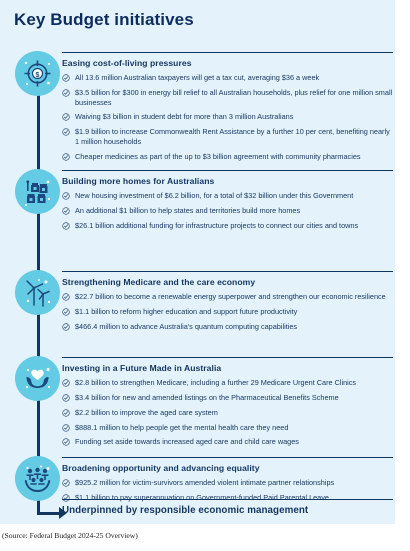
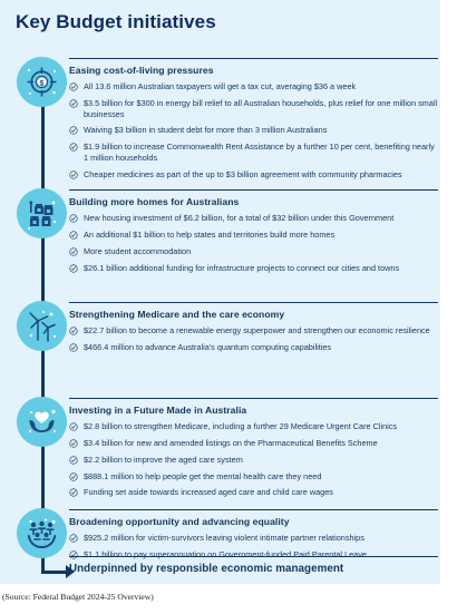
  Key Budget initiatives
  Easing cost-of-living pressures
  All 13.6 million Australian taxpayers will get a tax cut, averaging $36 a week
  $3.5 billion for $300 in energy bill relief to all Australian households, plus relief for one million small businesses
  Waiving $3 billion in student debt for more than 3 million Australians
  $1.9 billion to increase Commonwealth Rent Assistance by a further 10 per cent, benefiting nearly 1 million households
  Cheaper medicines as part of the up to $3 billion agreement with community pharmacies
  Building more homes for Australians
  New housing investment of $6.2 billion, for a total of $32 billion under this Government
  An additional $1 billion to help states and territories build more homes
+ More student accommodation
  $26.1 billion additional funding for infrastructure projects to connect our cities and towns
  Strengthening Medicare and the care economy
  $22.7 billion to become a renewable energy superpower and strengthen our economic resilience
- $1.1 billion to reform higher education and support future productivity
  $466.4 million to advance Australia's quantum computing capabilities
  Investing in a Future Made in Australia
  $2.8 billion to strengthen Medicare, including a further 29 Medicare Urgent Care Clinics
  $3.4 billion for new and amended listings on the Pharmaceutical Benefits Scheme
  $2.2 billion to improve the aged care system
  $888.1 million to help people get the mental health care they need
  Funding set aside towards increased aged care and child care wages
  Broadening opportunity and advancing equality
- $925.2 million for victim-survivors amended violent intimate partner relationships
+ $925.2 million for victim-survivors leaving violent intimate partner relationships
  $1.1 billion to pay superannuation on Government-funded Paid Parental Leave
  Underpinned by responsible economic management
  (Source: Federal Budget 2024-25 Overview)
